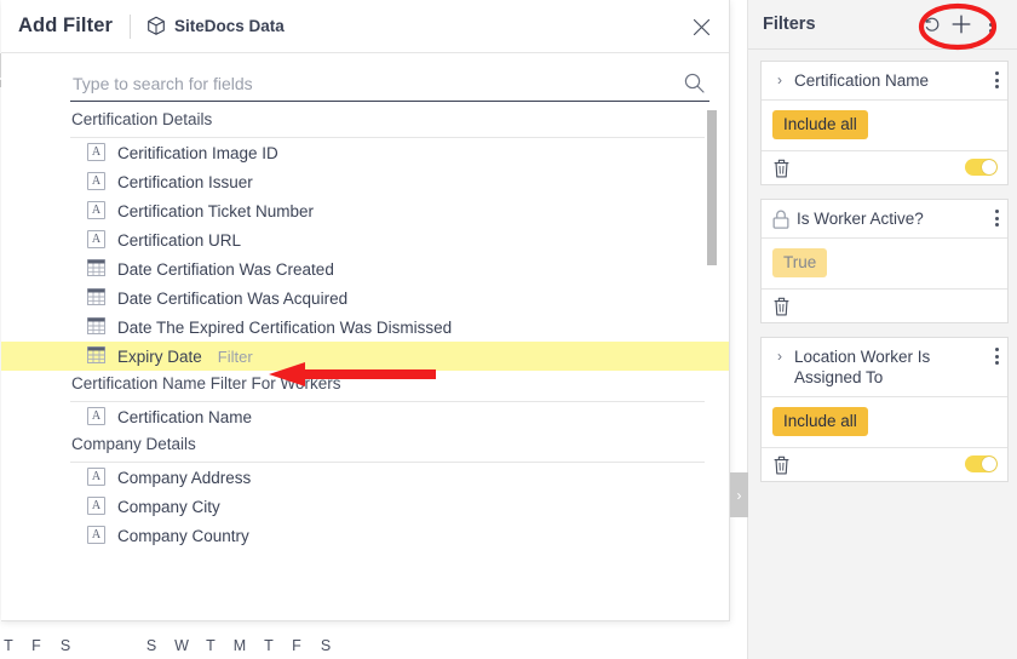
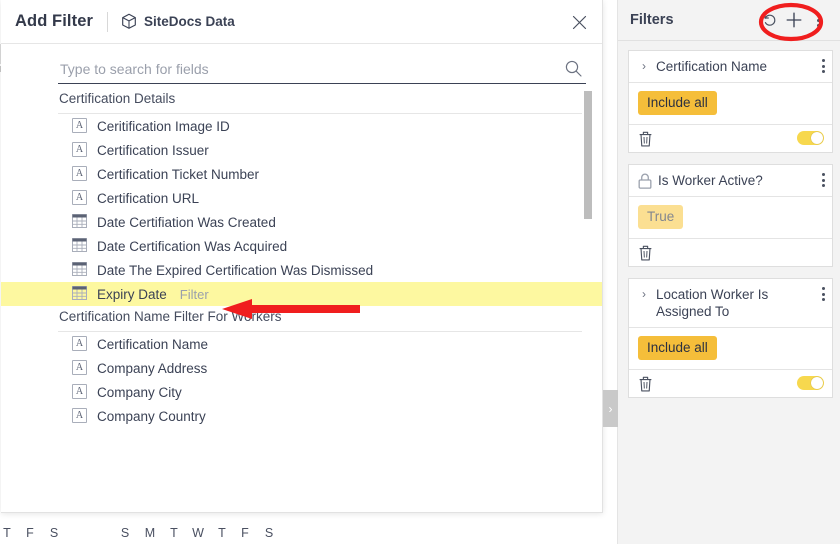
  T
  F
  S
  S
- W
+ M
  T
- M
+ W
  T
  F
  S
  Add Filter
  SiteDocs Data
  Type to search for fields
  Certification Details
  A
  Ceritification Image ID
  A
  Certification Issuer
  A
  Certification Ticket Number
  A
  Certification URL
  Date Certifiation Was Created
  Date Certification Was Acquired
  Date The Expired Certification Was Dismissed
  Expiry Date
  Filter
  Certification Name Filter For Wrkers
  A
  Certification Name
- Company Details
  A
  Company Address
  A
  Company City
  A
  Company Country
  Filters
  ›
  Certification Name
  Include all
  Is Worker Active?
  True
  ›
  Location Worker Is Assigned To
  Include all
  ›
